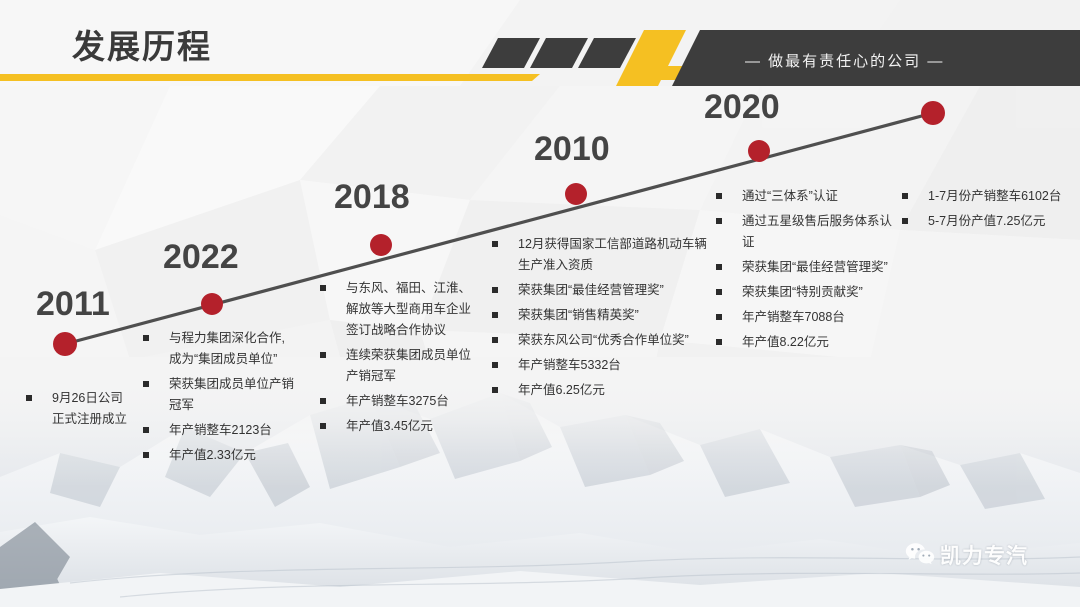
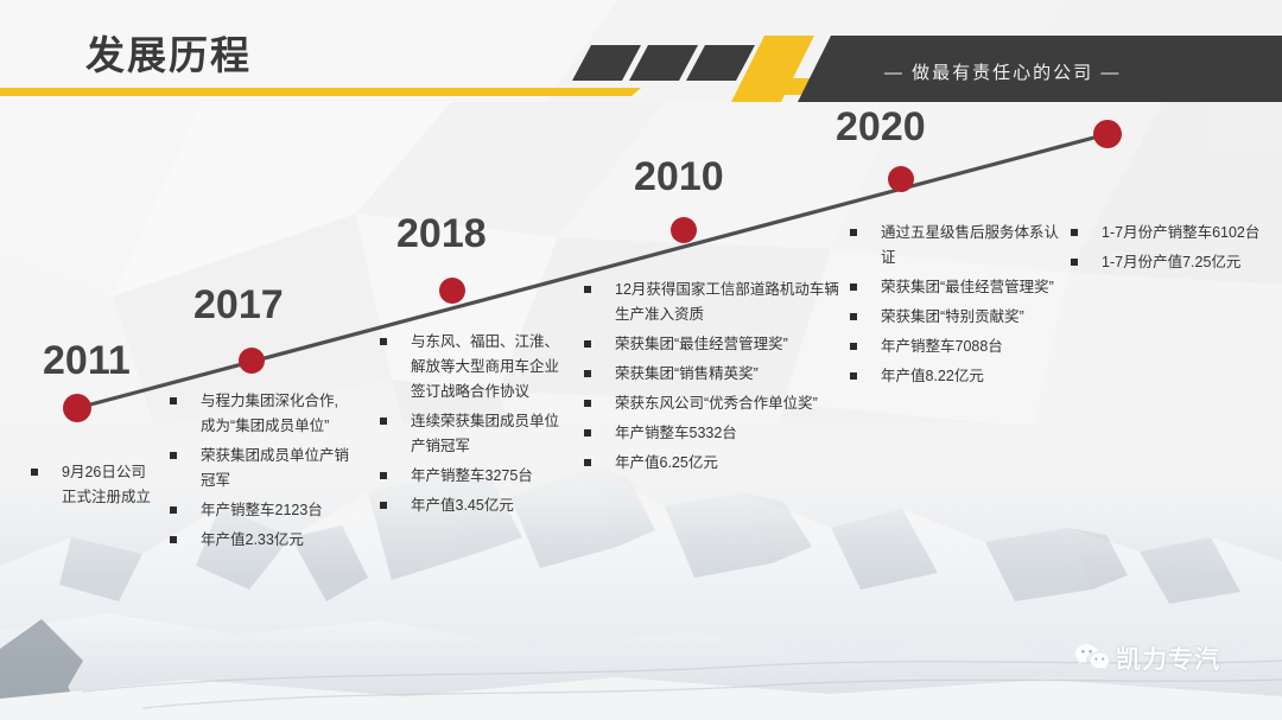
  发展历程
  — 做最有责任心的公司 —
  2011
- 2022
+ 2017
  2018
  2010
  2020
  9月26日公司
  正式注册成立
  与程力集团深化合作,
  成为“集团成员单位”
  荣获集团成员单位产销
  冠军
  年产销整车2123台
  年产值2.33亿元
  与东风、福田、江淮、
  解放等大型商用车企业
  签订战略合作协议
  连续荣获集团成员单位
  产销冠军
  年产销整车3275台
  年产值3.45亿元
  12月获得国家工信部道路机动车辆
  生产准入资质
  荣获集团“最佳经营管理奖”
  荣获集团“销售精英奖”
  荣获东风公司“优秀合作单位奖”
  年产销整车5332台
  年产值6.25亿元
- 通过“三体系”认证
  通过五星级售后服务体系认
  证
  荣获集团“最佳经营管理奖”
  荣获集团“特别贡献奖”
  年产销整车7088台
  年产值8.22亿元
  1-7月份产销整车6102台
- 5-7月份产值7.25亿元
+ 1-7月份产值7.25亿元
  凯力专汽
